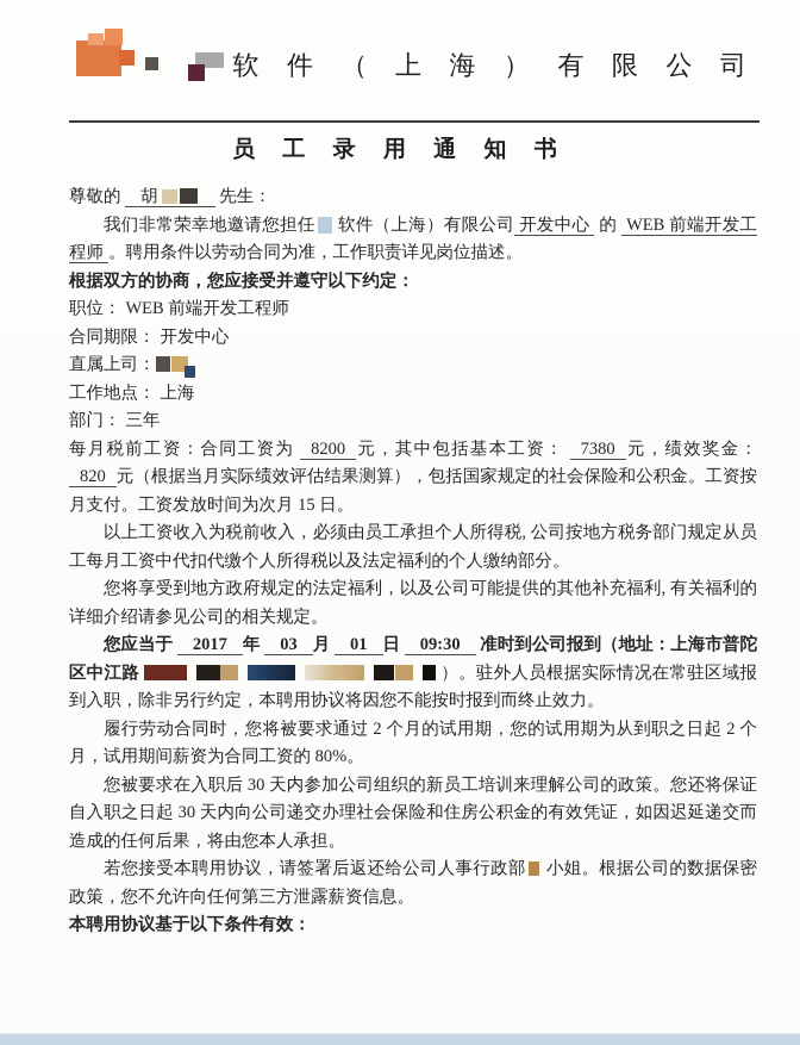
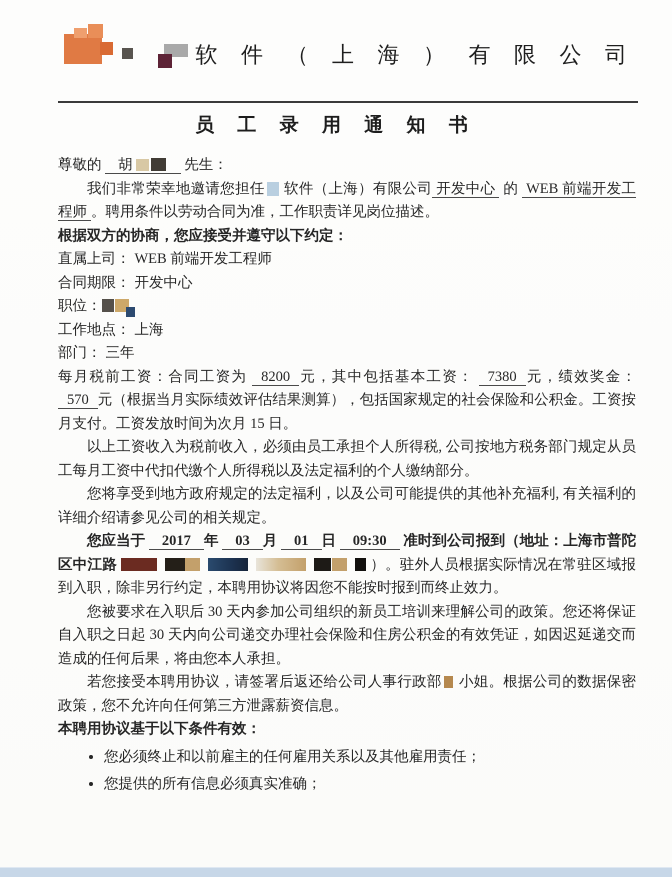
  软 件 （ 上 海 ） 有 限 公 司
  员 工 录 用 通 知 书
  尊敬的 胡 先生：
  我们非常荣幸地邀请您担任 软件（上海）有限公司 开发中心 的 WEB 前端开发工程师 。聘用条件以劳动合同为准，工作职责详见岗位描述。
  根据双方的协商，您应接受并遵守以下约定：
- 职位： WEB 前端开发工程师
+ 直属上司： WEB 前端开发工程师
  合同期限： 开发中心
- 直属上司：
+ 职位：
  工作地点： 上海
  部门： 三年
- 每月税前工资：合同工资为 8200 元，其中包括基本工资： 7380 元，绩效奖金： 820 元（根据当月实际绩效评估结果测算），包括国家规定的社会保险和公积金。工资按月支付。工资发放时间为次月 15 日。
+ 每月税前工资：合同工资为 8200 元，其中包括基本工资： 7380 元，绩效奖金： 570 元（根据当月实际绩效评估结果测算），包括国家规定的社会保险和公积金。工资按月支付。工资发放时间为次月 15 日。
  以上工资收入为税前收入，必须由员工承担个人所得税, 公司按地方税务部门规定从员工每月工资中代扣代缴个人所得税以及法定福利的个人缴纳部分。
  您将享受到地方政府规定的法定福利，以及公司可能提供的其他补充福利, 有关福利的详细介绍请参见公司的相关规定。
  您应当于 2017 年 03 月 01 日 09:30 准时到公司报到（地址：上海市普陀区中江路 ）。驻外人员根据实际情况在常驻区域报到入职，除非另行约定，本聘用协议将因您不能按时报到而终止效力。
- 履行劳动合同时，您将被要求通过 2 个月的试用期，您的试用期为从到职之日起 2 个月，试用期间薪资为合同工资的 80%。
  您被要求在入职后 30 天内参加公司组织的新员工培训来理解公司的政策。您还将保证自入职之日起 30 天内向公司递交办理社会保险和住房公积金的有效凭证，如因迟延递交而造成的任何后果，将由您本人承担。
  若您接受本聘用协议，请签署后返还给公司人事行政部 小姐。根据公司的数据保密政策，您不允许向任何第三方泄露薪资信息。
  本聘用协议基于以下条件有效：
+ 您必须终止和以前雇主的任何雇用关系以及其他雇用责任；
+ 您提供的所有信息必须真实准确；
